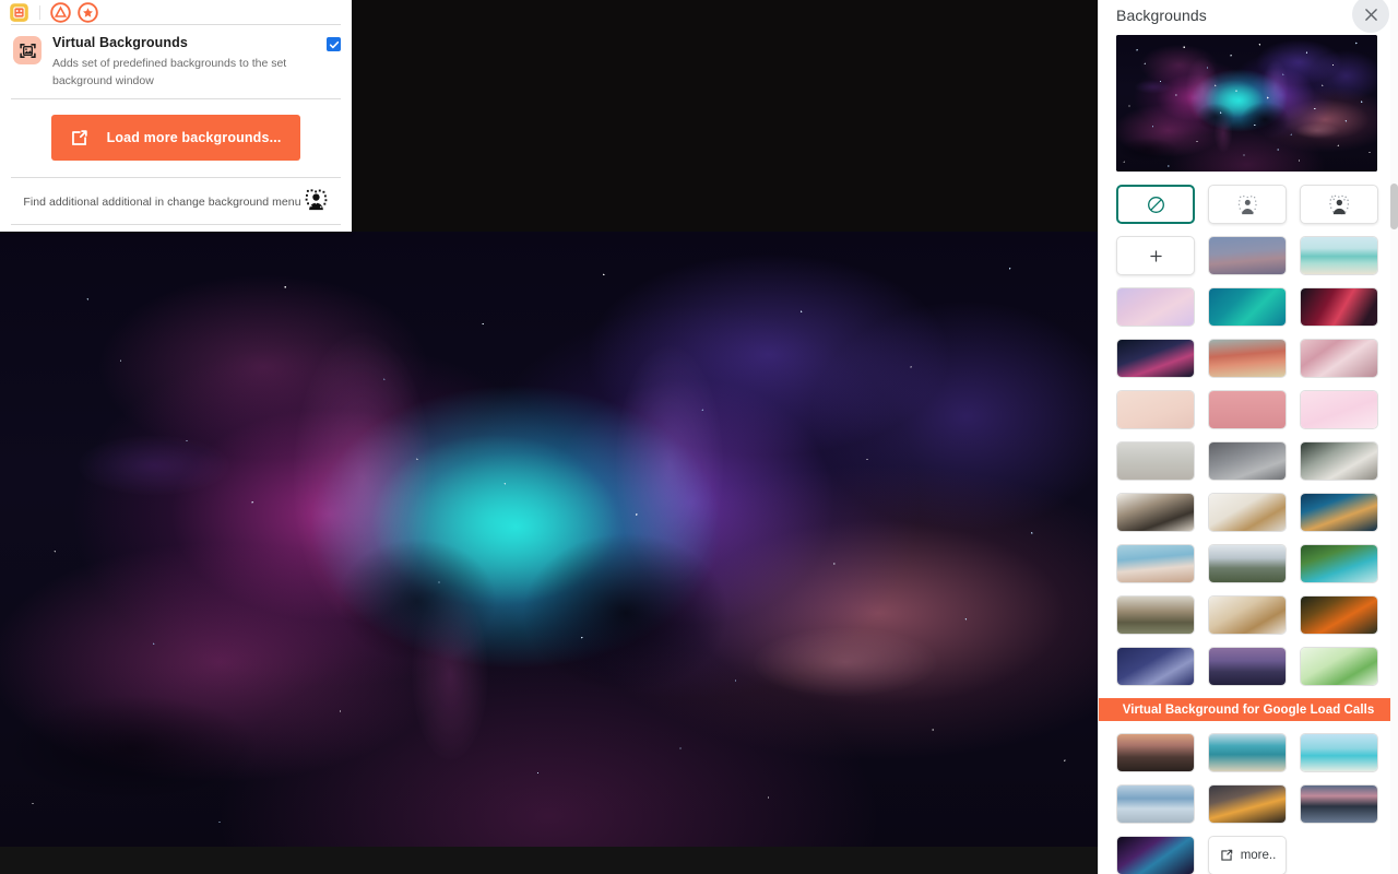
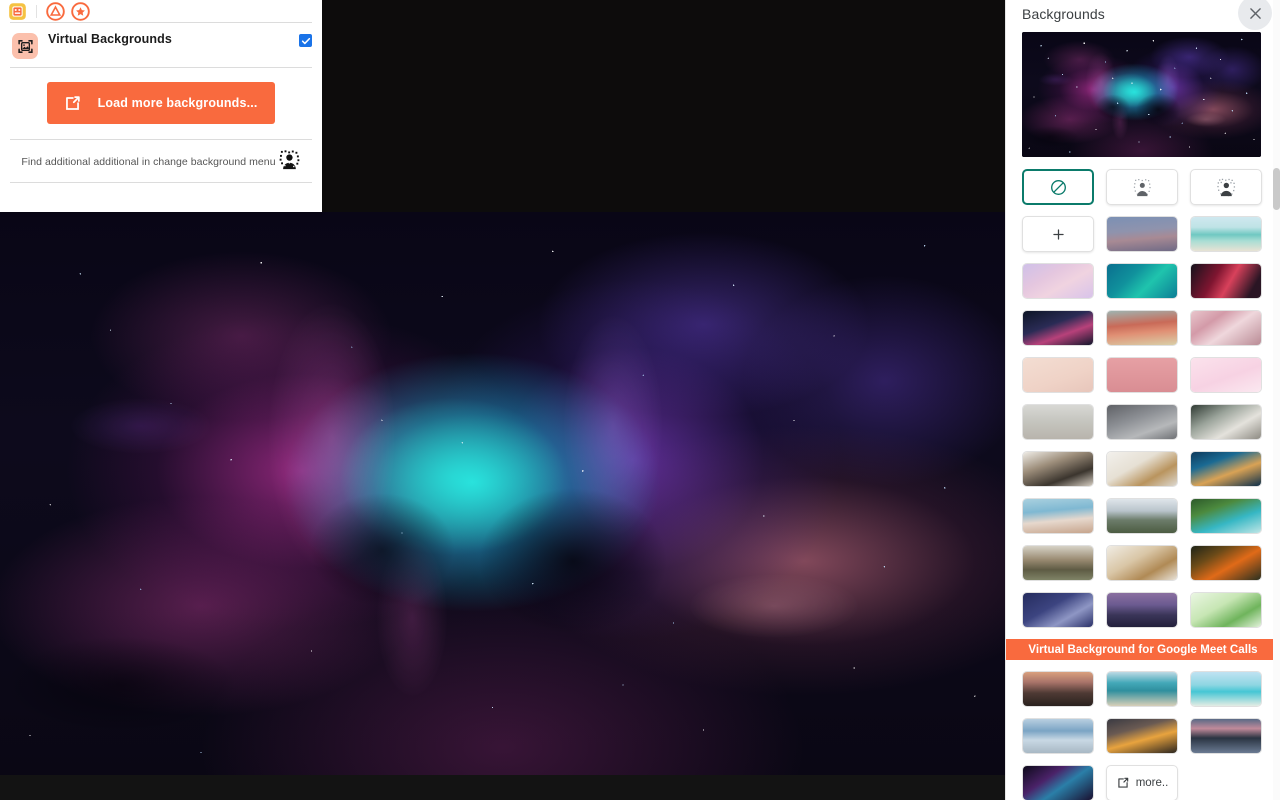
  Virtual Backgrounds
- Adds set of predefined backgrounds to the set background window
  Load more backgrounds...
  Find additional additional in change background menu
  Backgrounds
- Virtual Background for Google Load Calls
+ Virtual Background for Google Meet Calls
  more..
